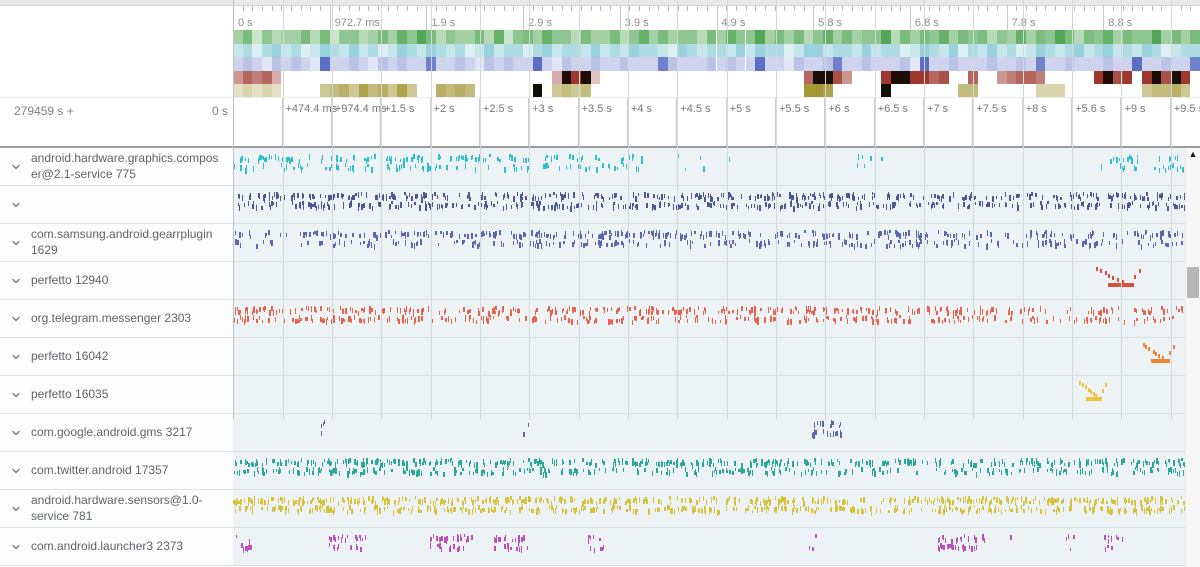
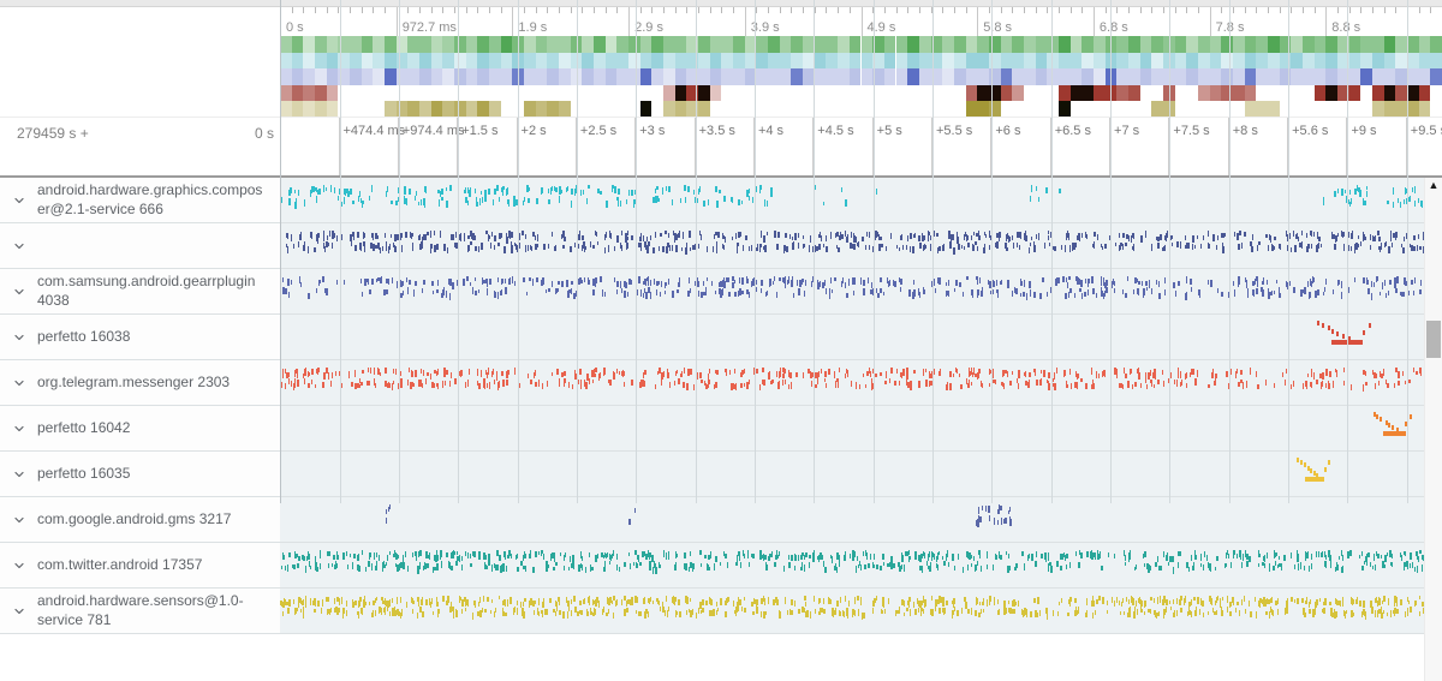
  0 s
  972.7 ms
  1.9 s
  2.9 s
  .9 s
  4.9 s
  58 s
  6.8 s
  7.8 s
  8. s
  279459 s +
  0 s
  +474.4 ms
  +974.4 ms
  +1.5 s
  +2 s
  +2.5 s
  +3 s
  +3.5 s
  +4 s
  +4.5 s
  +5 s
  +5.5 s
  +6 s
  +6.5 s
  +7 s
  +7.5 s
  +8 s
  +5.6 s
  +9 s
  +9.5
- android.hardware.graphics.composer@2.1-service 775
+ android.hardware.graphics.composer@2.1-service 666
- com.samsung.android.gearrplugin 1629
+ com.samsung.android.gearrplugin 4038
- perfetto 12940
+ perfetto 16038
  org.telegram.messenger 2303
  perfetto 16042
  perfetto 16035
  com.google.android.gms 3217
  com.twitter.android 17357
  android.hardware.sensors@1.0-service 781
- com.android.launcher3 2373
  ▲
